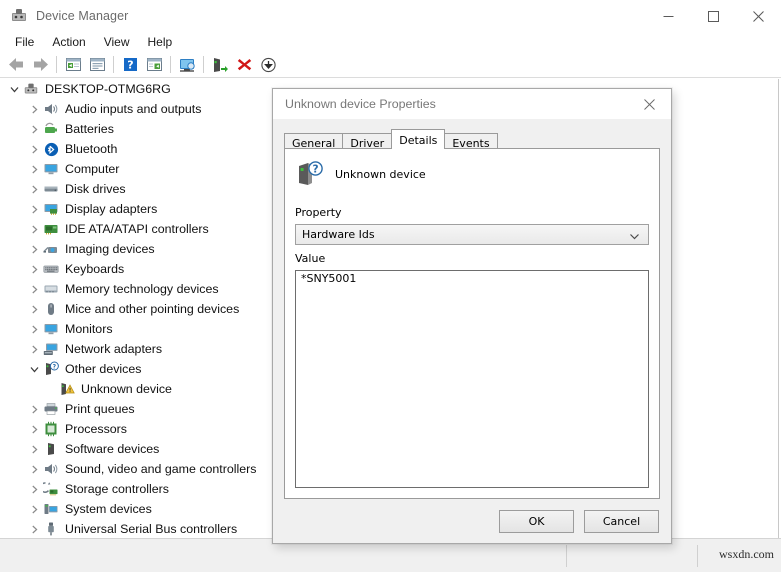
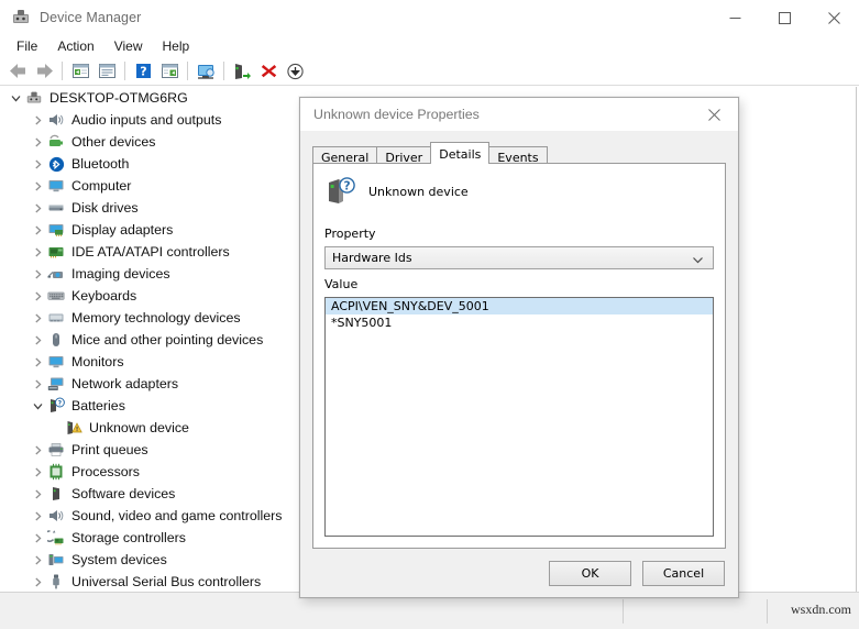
  Device Manager
  File
  Action
  View
  Help
  ?
  DESKTOP-OTMG6RG
  Audio inputs and outputs
- Batteries
+ Other devices
  Bluetooth
  Computer
  Disk drives
  Display adapters
  IDE ATA/ATAPI controllers
  Imaging devices
  Keyboards
  Memory technology devices
  Mice and other pointing devices
  Monitors
  Network adapters
- Other devices
+ Batteries
  Unknown device
  Print queues
  Processors
  Software devices
  Sound, video and game controllers
  Storage controllers
  System devices
  Universal Serial Bus controllers
  wsxdn.com
  Unknown device Properties
  General
  Driver
  Details
  Events
  ?
  Unknown device
  Property
  Hardware Ids
  Value
+ ACPI\VEN_SNY&DEV_5001
  *SNY5001
  OK
  Cancel
